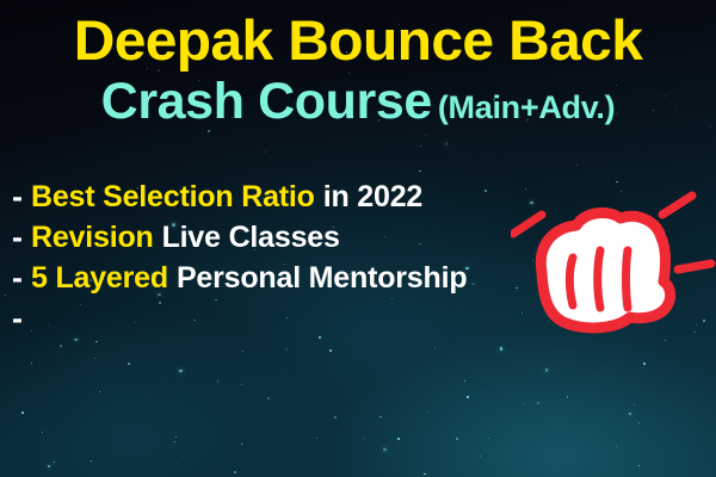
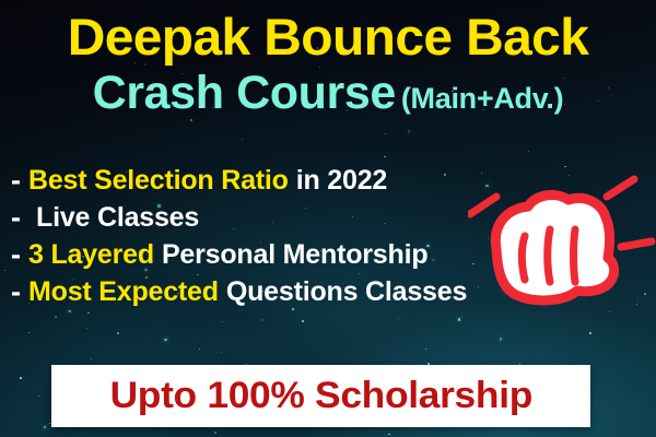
  Deepak Bounce Back
  Crash Course (Main+Adv.)
  -
  Best Selection Ratio
  in 2022
  -
- Revision
  Live Classes
  -
- 5 Layered
+ 3 Layered
  Personal Mentorship
  -
+ Most Expected
+ Questions Classes
+ Upto 100% Scholarship
